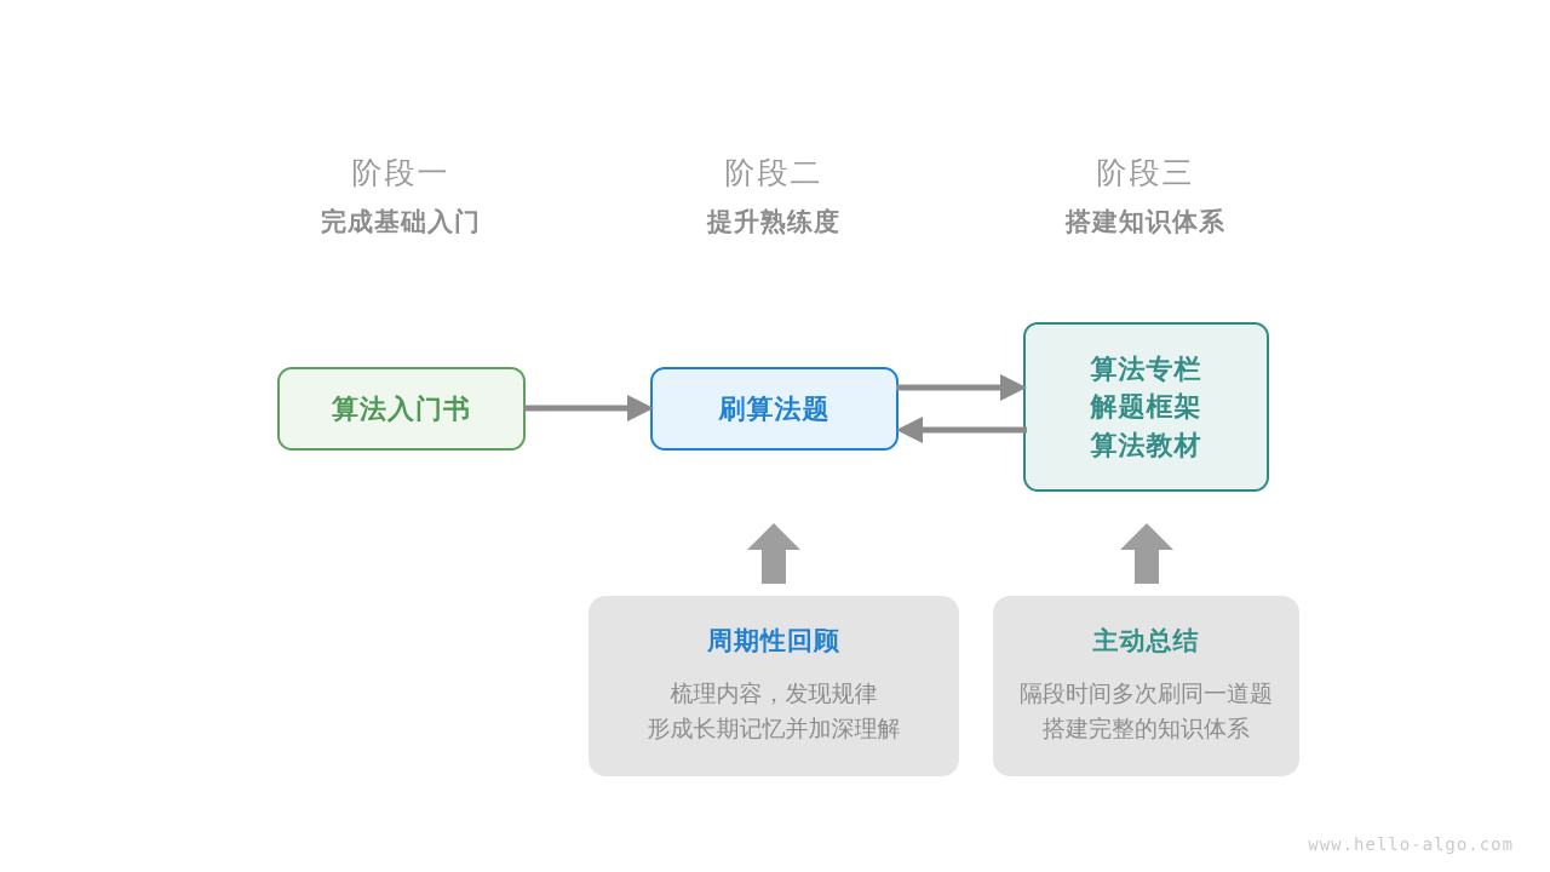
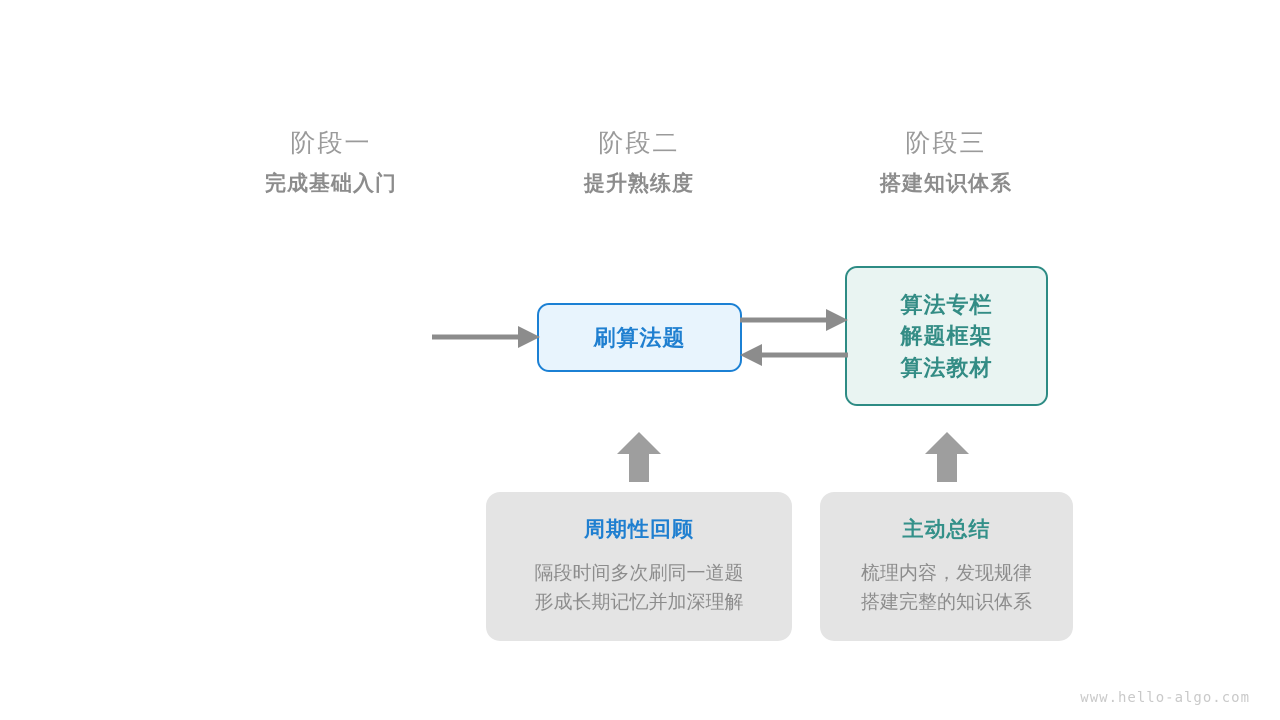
  阶段一
  完成基础入门
  阶段二
  提升熟练度
  阶段三
  搭建知识体系
- 算法入门书
  刷算法题
  算法专栏
  解题框架
  算法教材
  周期性回顾
- 梳理内容，发现规律
+ 隔段时间多次刷同一道题
  形成长期记忆并加深理解
  主动总结
- 隔段时间多次刷同一道题
+ 梳理内容，发现规律
  搭建完整的知识体系
  www.hello-algo.com
